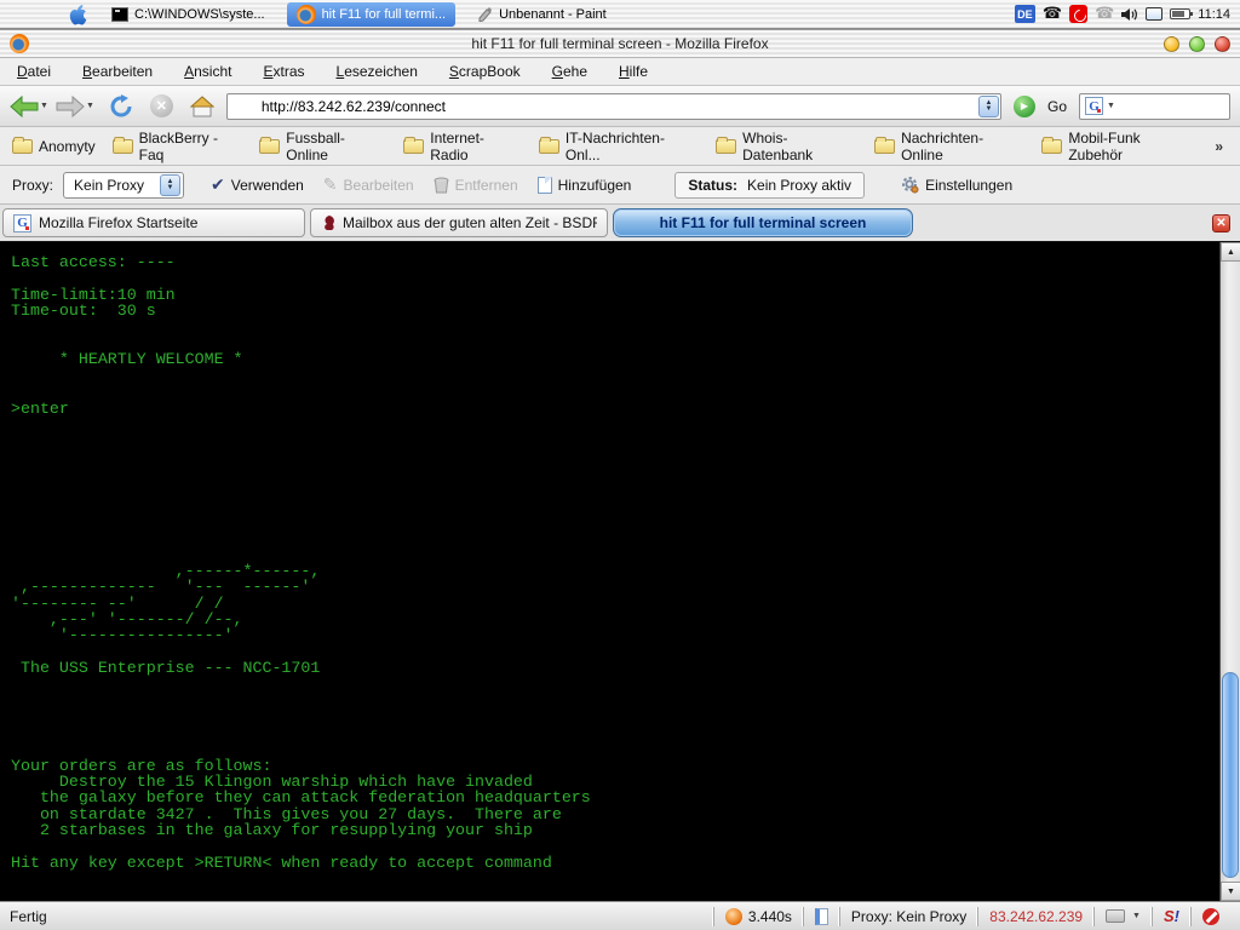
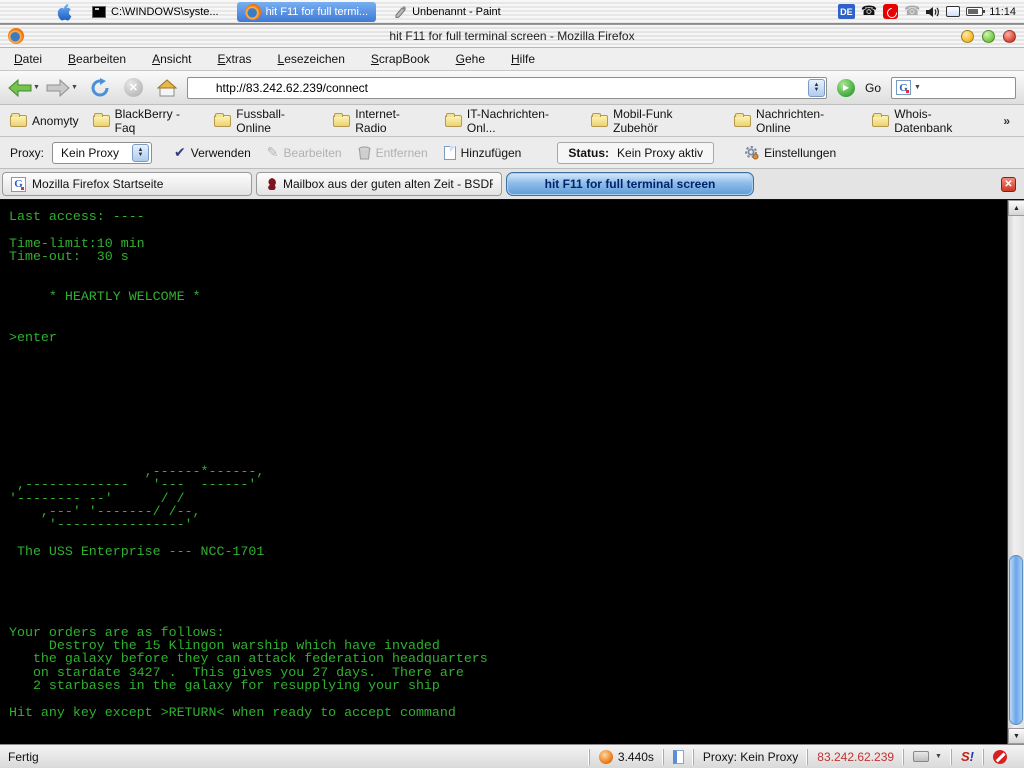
  C:\WINDOWS\syste...
  hit F11 for full termi...
  Unbenannt - Paint
  DE
  ☎
  ☎
  11:14
  hit F11 for full terminal screen - Mozilla Firefox
  Datei
  Bearbeiten
  Ansicht
  Extras
  Lesezeichen
  ScrapBook
  Gehe
  Hilfe
  ✕
  http://83.242.62.239/connect
  ▶
  Go
  G
  Anomyty
  BlackBerry -Faq
  Fussball-Online
  Internet-Radio
  IT-Nachrichten-Onl...
- Whois-Datenbank
+ Mobil-Funk Zubehör
  Nachrichten-Online
- Mobil-Funk Zubehör
+ Whois-Datenbank
  »
  Proxy:
  Kein Proxy
  ✔
  Verwenden
  ✎
  Bearbeiten
  Entfernen
  Hinzufügen
  Status:
  Kein Proxy aktiv
  Einstellungen
  G
  Mozilla Firefox Startseite
  Mailbox aus der guten alten Zeit - BSDF
  hit F11 for full terminal screen
  ✕
  Last access: ----
  Time-limit:10 min
  Time-out: 30 s
  * HEARTLY WELCOME *
  >enter
  ,------*------,
  ,------------- '--- ------'
  '-------- --' / /
  ,---' '-------/ /--,
  '----------------'
  The USS Enterprise --- NCC-1701
  Your orders are as follows:
  Destroy the 15 Klingon warship which have invaded
  the galaxy before they can attack federation headquarters
  on stardate 3427 . This gives you 27 days. There are
  2 starbases in the galaxy for resupplying your ship
  Hit any key except >RETURN< when ready to accept command
  Fertig
  3.440s
  Proxy: Kein Proxy
  83.242.62.239
  S!
